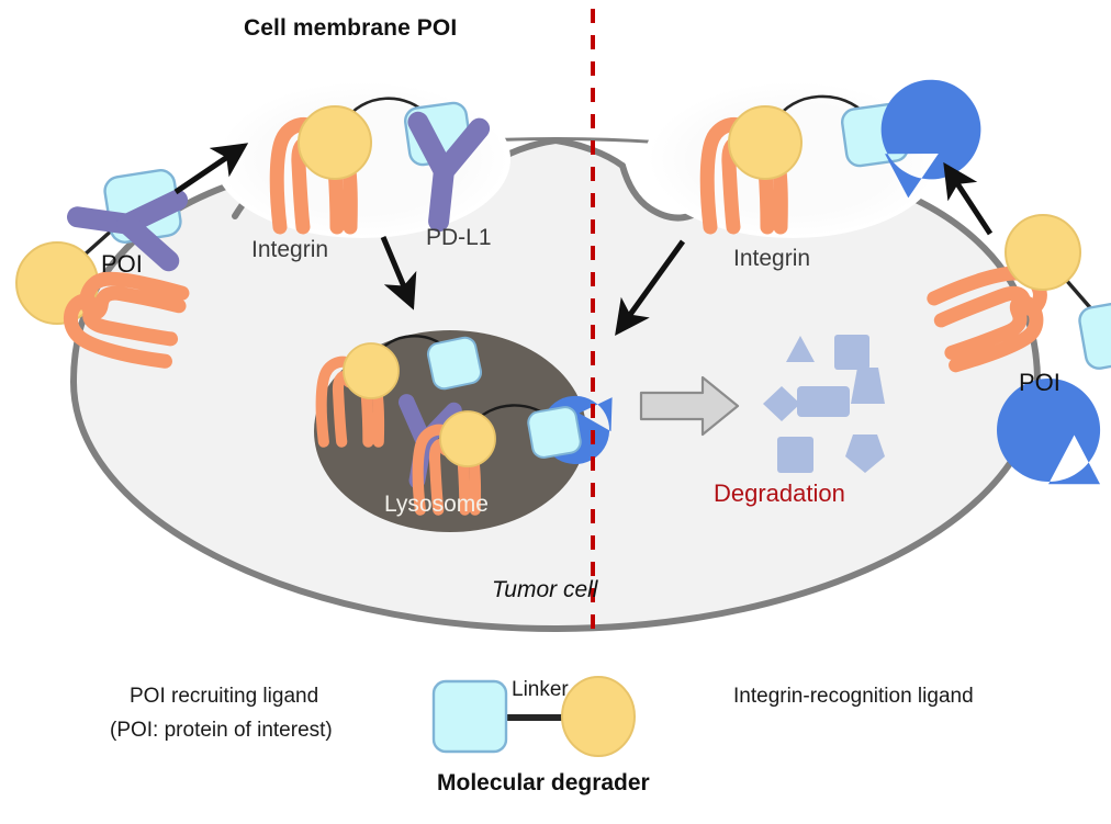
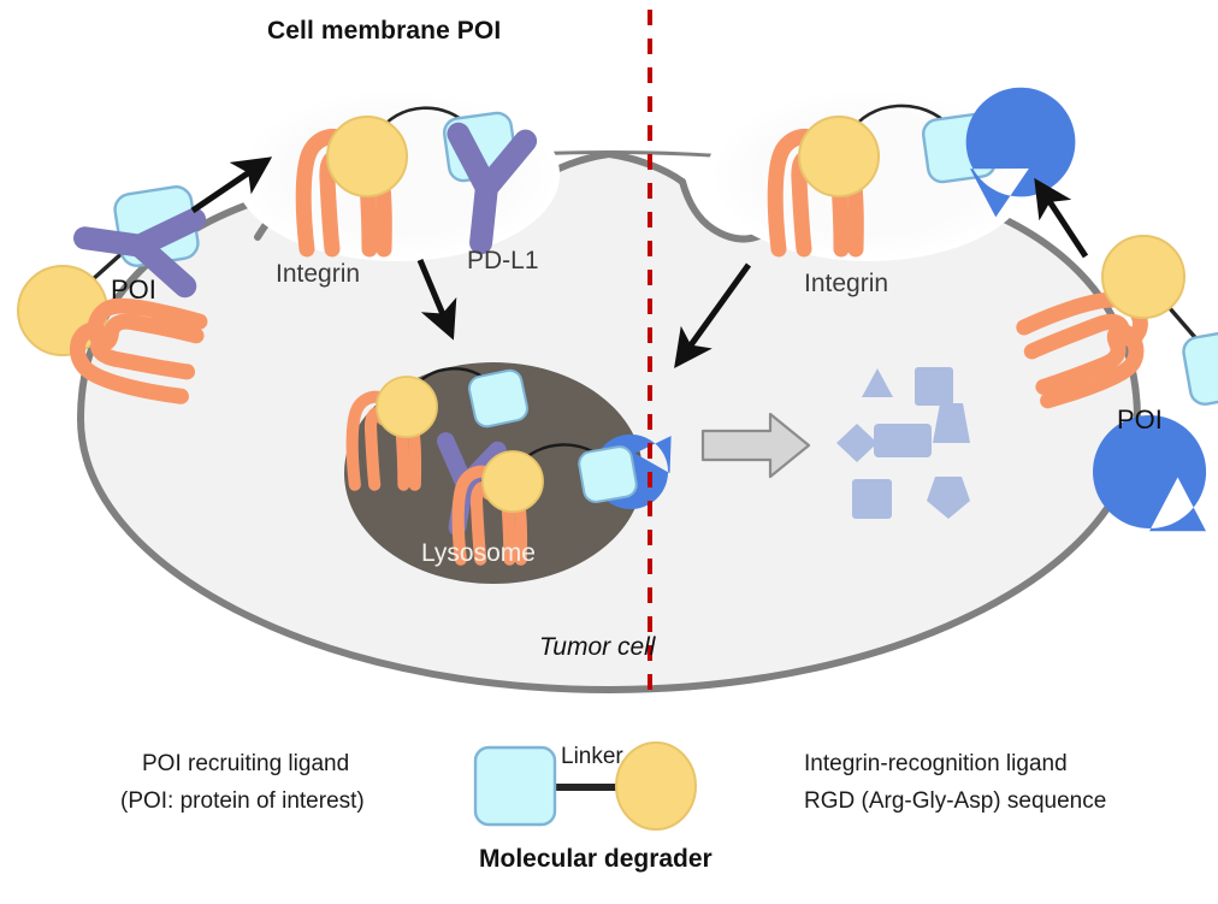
  Cell membrane POI
  Integrin
  Integrin
  PD-L1
  POI
  POI
  Lysosome
- Degradation
  Tumor cell
  POI recruiting ligand
  (POI: protein of interest)
  Linker
  Integrin-recognition ligand
+ RGD (Arg-Gly-Asp) sequence
  Molecular degrader
